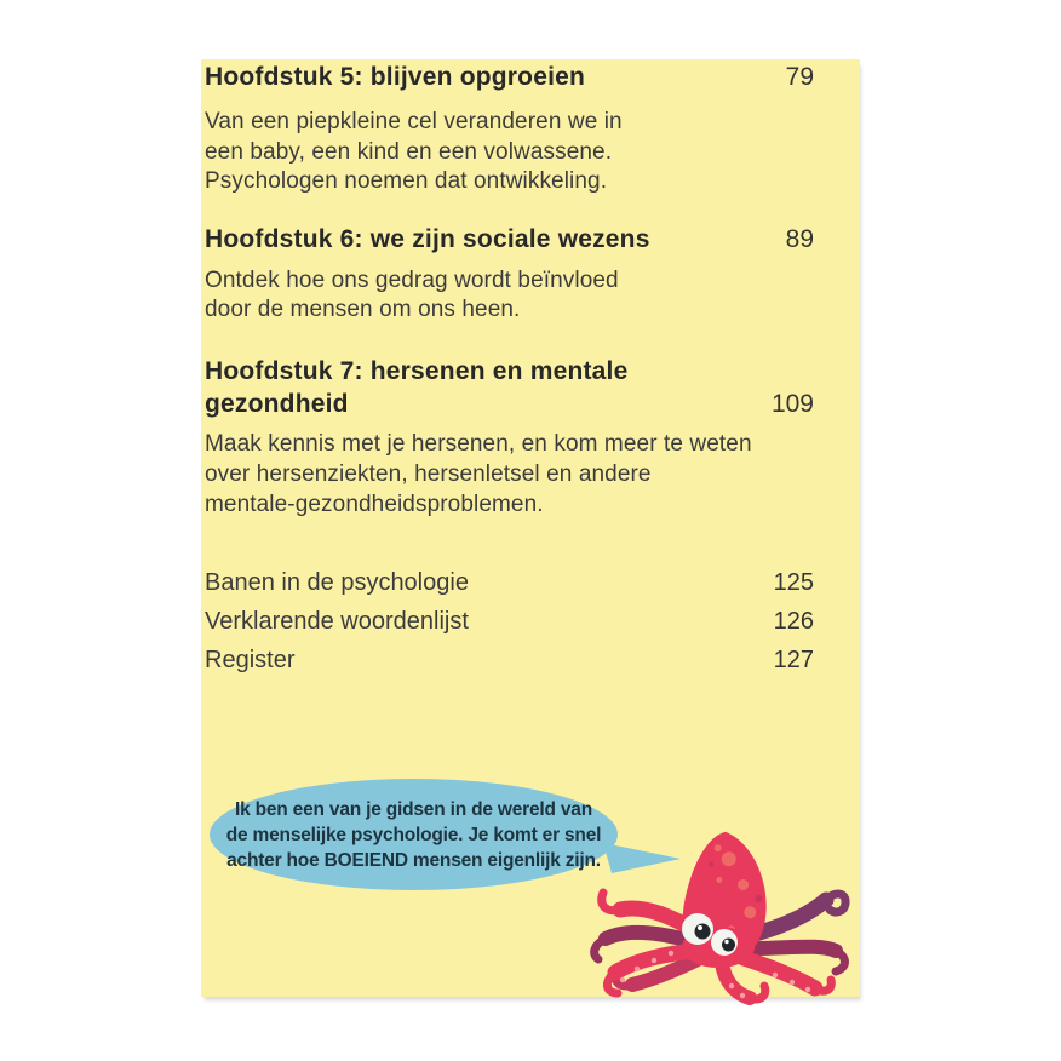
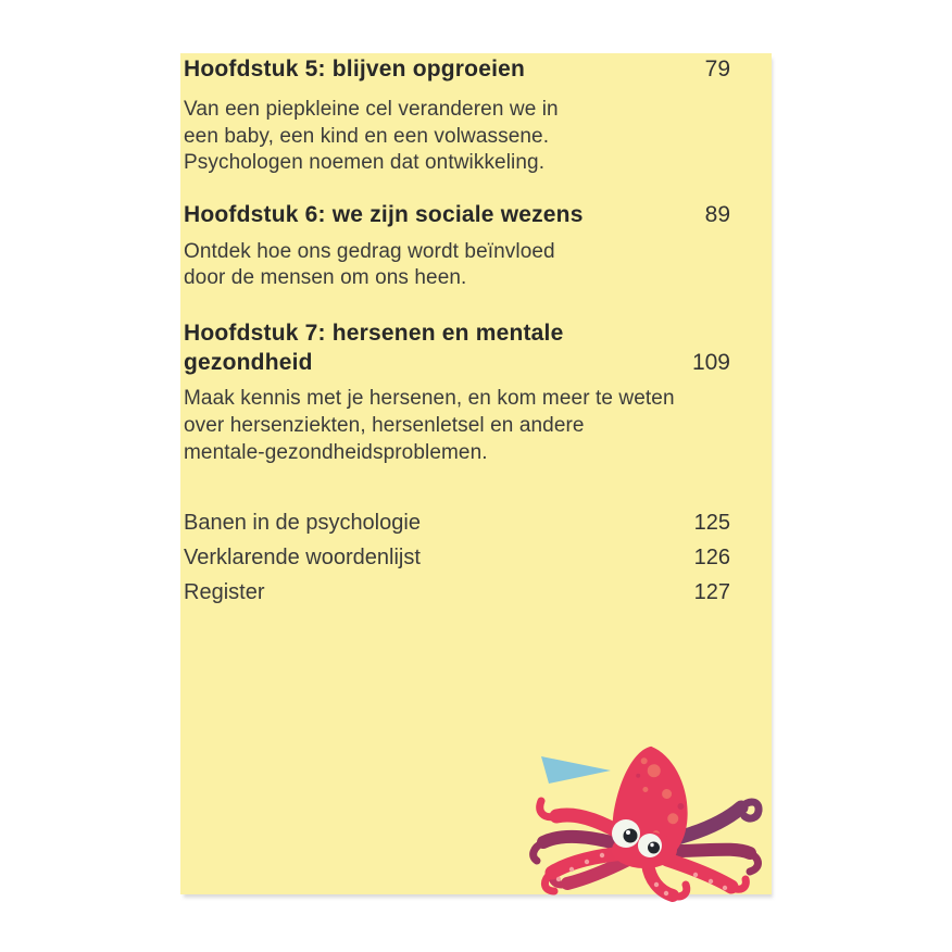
  Hoofdstuk 5: blijven opgroeien
  79
  Van een piepkleine cel veranderen we in
  een baby, een kind en een volwassene.
  Psychologen noemen dat ontwikkeling.
  Hoofdstuk 6: we zijn sociale wezens
  89
  Ontdek hoe ons gedrag wordt beïnvloed
  door de mensen om ons heen.
  Hoofdstuk 7: hersenen en mentale gezondheid
  109
  Maak kennis met je hersenen, en kom meer te weten
  over hersenziekten, hersenletsel en andere
  mentale-gezondheidsproblemen.
  Banen in de psychologie
  125
  Verklarende woordenlijst
  126
  Register
  127
- Ik ben een van je gidsen in de wereld van
- de menselijke psychologie. Je komt er snel
- achter hoe BOEIEND mensen eigenlijk zijn.
